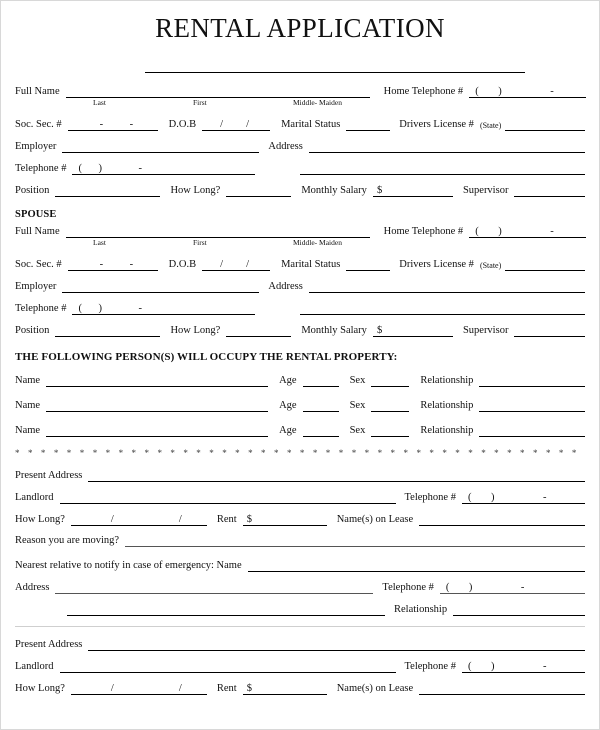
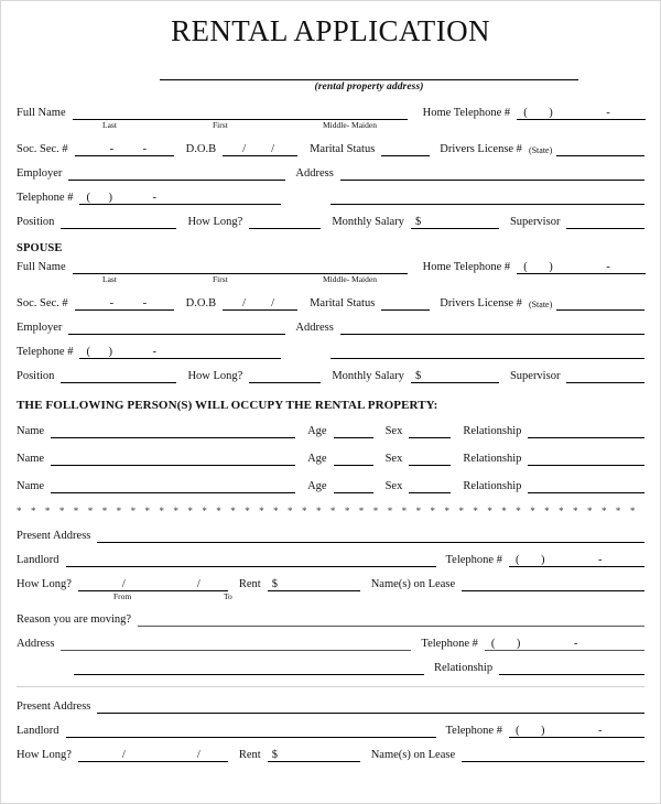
  RENTAL APPLICATION
+ (rental property address)
  Full Name
  Home Telephone #
  (
  )
  -
  Last
  First
  Middle- Maiden
  Soc. Sec. #
  -
  -
  D.O.B
  /
  /
  Marital Status
  Drivers License #
  (State)
  Employer
  Address
  Telephone #
  (
  )
  -
  Position
  How Long?
  Monthly Salary
  $
  Supervisor
  SPOUSE
  Full Name
  Home Telephone #
  (
  )
  -
  Last
  First
  Middle- Maiden
  Soc. Sec. #
  -
  -
  D.O.B
  /
  /
  Marital Status
  Drivers License #
  (State)
  Employer
  Address
  Telephone #
  (
  )
  -
  Position
  How Long?
  Monthly Salary
  $
  Supervisor
  THE FOLLOWING PERSON(S) WILL OCCUPY THE RENTAL PROPERTY:
  Name
  Age
  Sex
  Relationship
  Name
  Age
  Sex
  Relationship
  Name
  Age
  Sex
  Relationship
  Present Address
  Landlord
  Telephone #
  (
  )
  -
  How Long?
  /
  /
  Rent
  $
  Name(s) on Lease
+ From
+ To
  Reason you are moving?
- Nearest relative to notify in case of emergency: Name
  Address
  Telephone #
  (
  )
  -
  Relationship
  Present Address
  Landlord
  Telephone #
  (
  )
  -
  How Long?
  /
  /
  Rent
  $
  Name(s) on Lease
